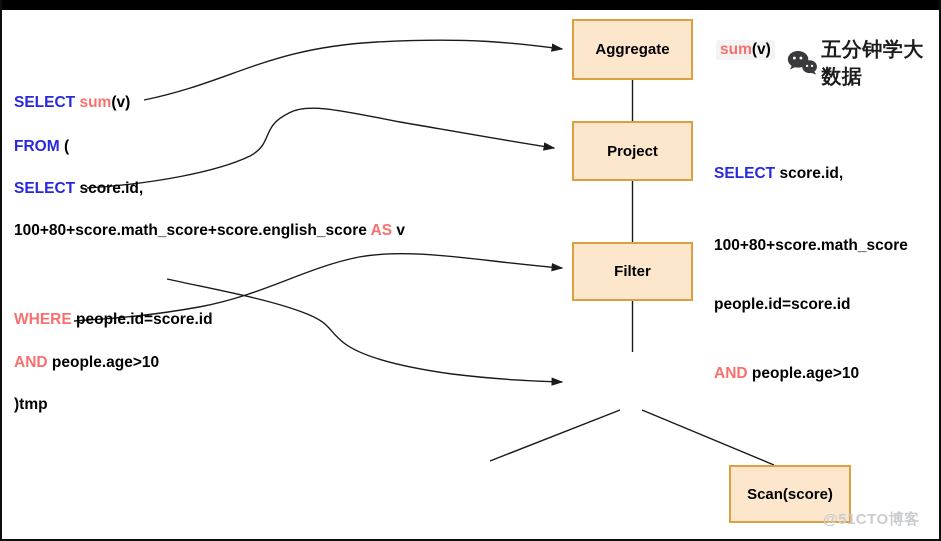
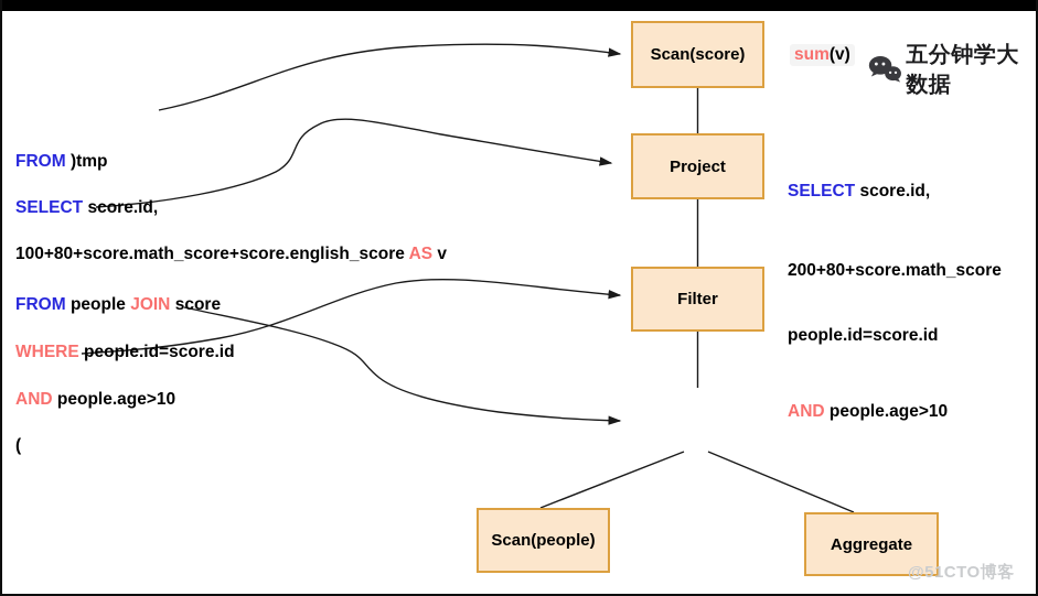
- SELECT sum(v)
- FROM (
+ FROM )tmp
  SELECT score.id,
  100+80+score.math_score+score.english_score AS v
+ FROM people JOIN score
  WHERE people.id=score.id
  AND people.age>10
- )tmp
+ (
- Aggregate
+ Scan(score)
  Project
  Filter
+ Scan(people)
- Scan(score)
+ Aggregate
  sum(v)
  SELECT score.id,
- 100+80+score.math_score
+ 200+80+score.math_score
  people.id=score.id
  AND people.age>10
  五分钟学大数据
  @51CTO博客
